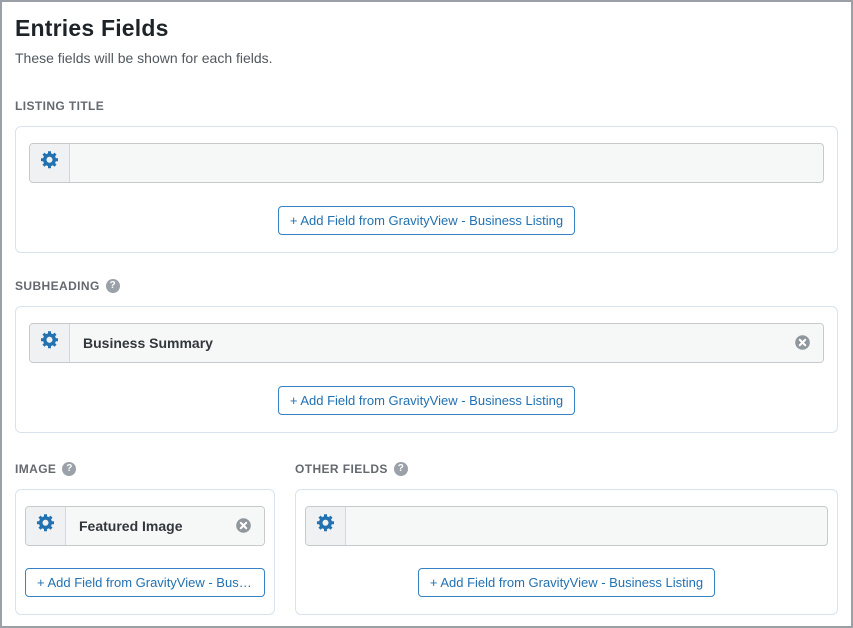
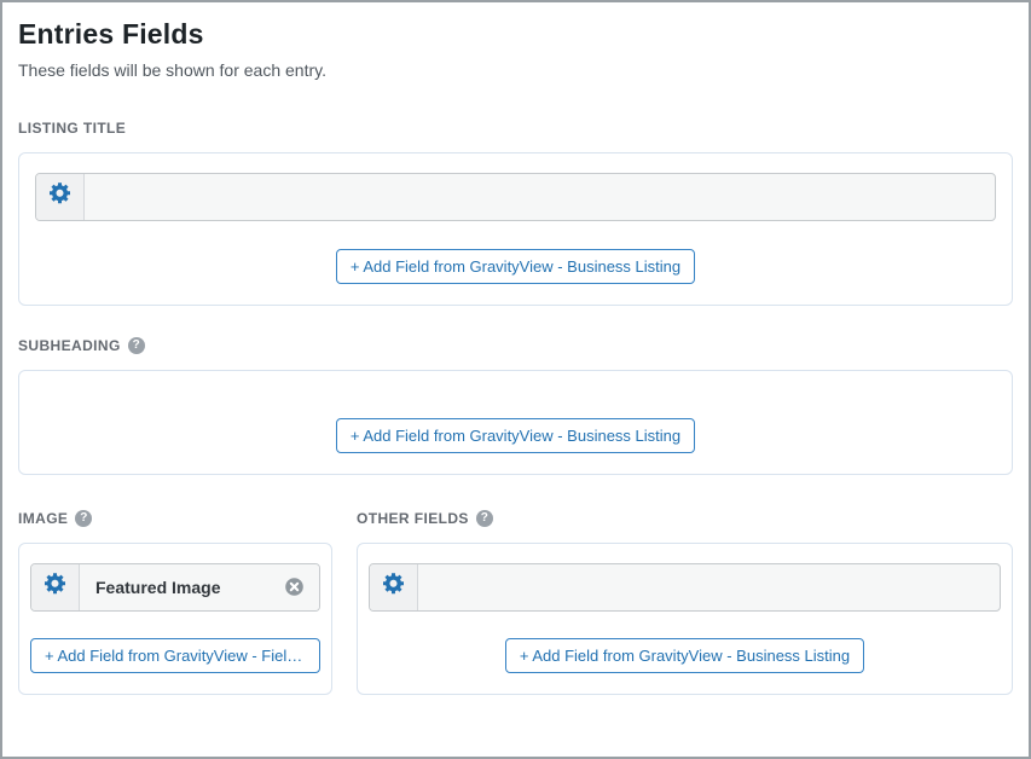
  Entries Fields
- These fields will be shown for each fields.
+ These fields will be shown for each entry.
  LISTING TITLE
  + Add Field from GravityView - Business Listing
  SUBHEADING
  ?
- Business Summary
  + Add Field from GravityView - Business Listing
  IMAGE
  ?
  Featured Image
- + Add Field from GravityView - Busi…
+ + Add Field from GravityView - Field…
  OTHER FIELDS
  ?
  + Add Field from GravityView - Business Listing
